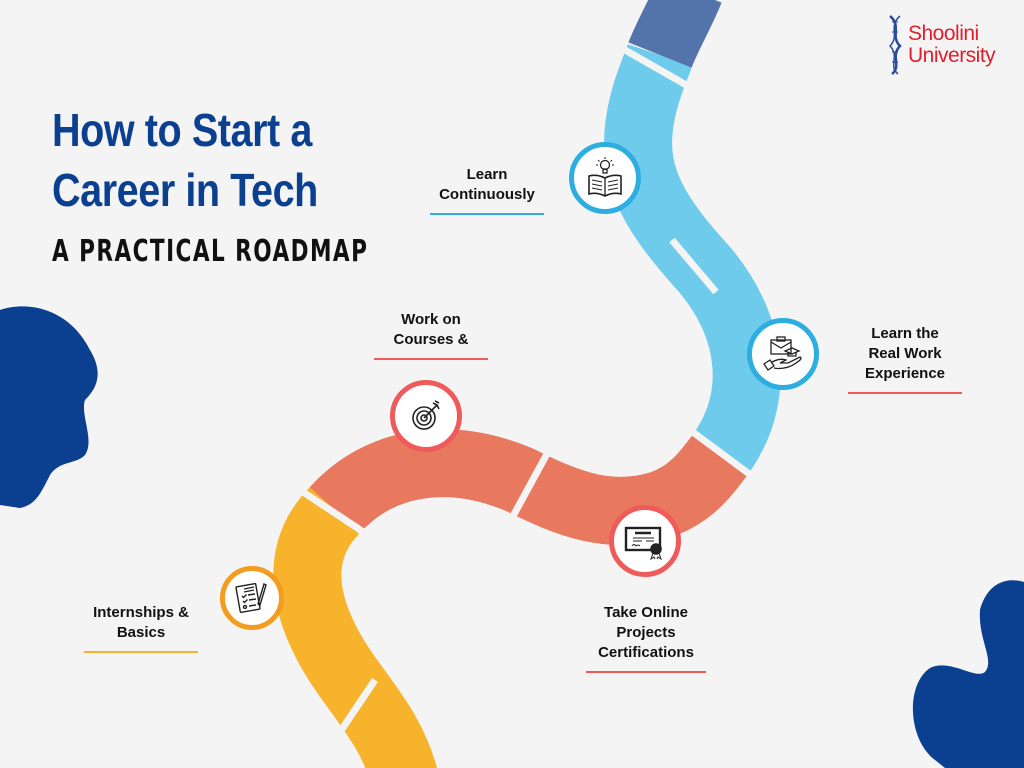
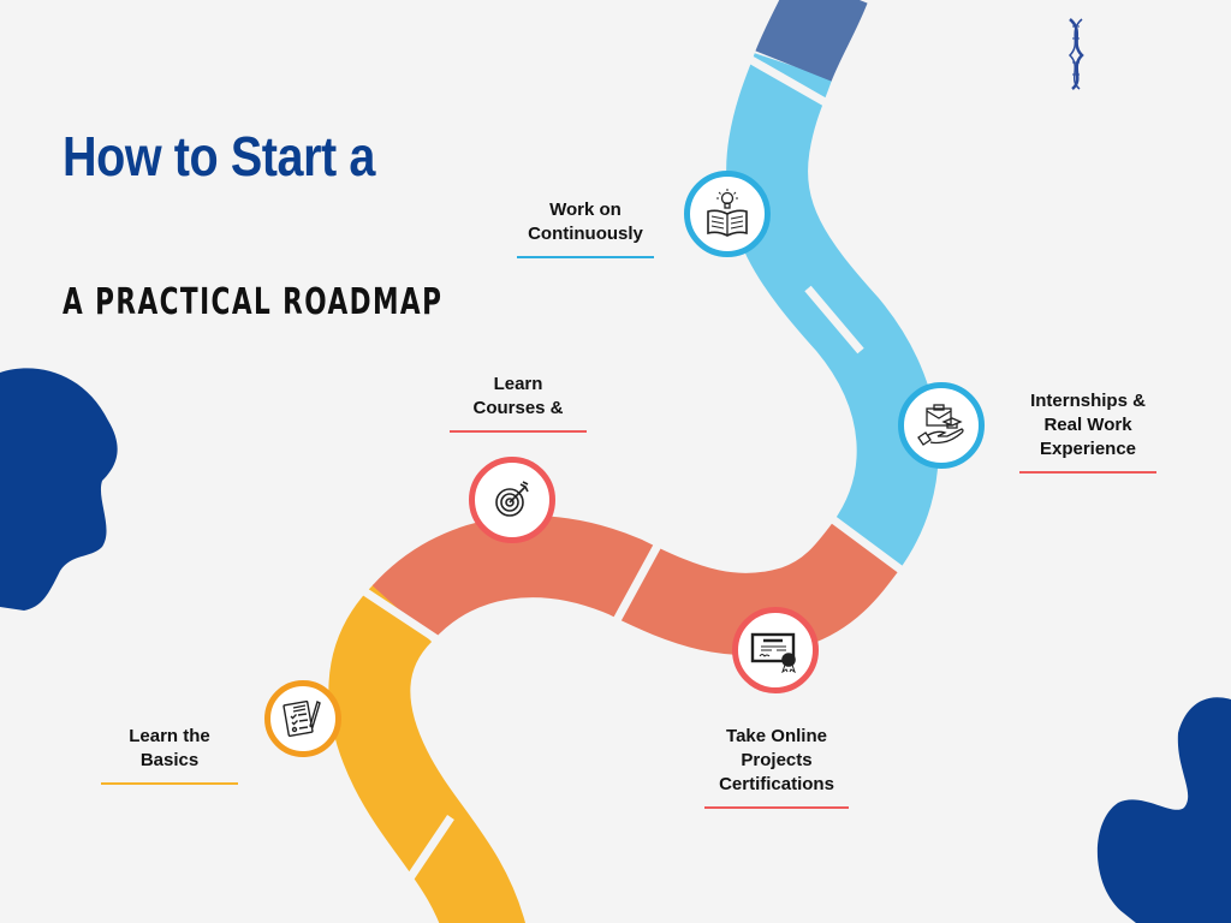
- Shoolini
- University
  How to Start a
- Career in Tech
  A PRACTICAL ROADMAP
- Internships &
+ Learn the
  Basics
- Work on
+ Learn
  Courses &
  Take Online
  Projects
  Certifications
- Learn the
+ Internships &
  Real Work
  Experience
- Learn
+ Work on
  Continuously
